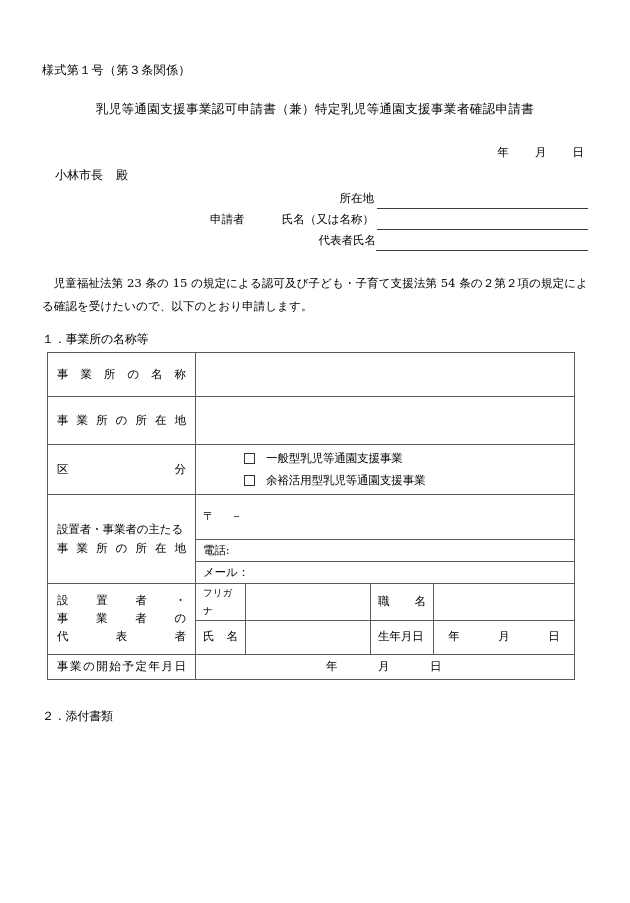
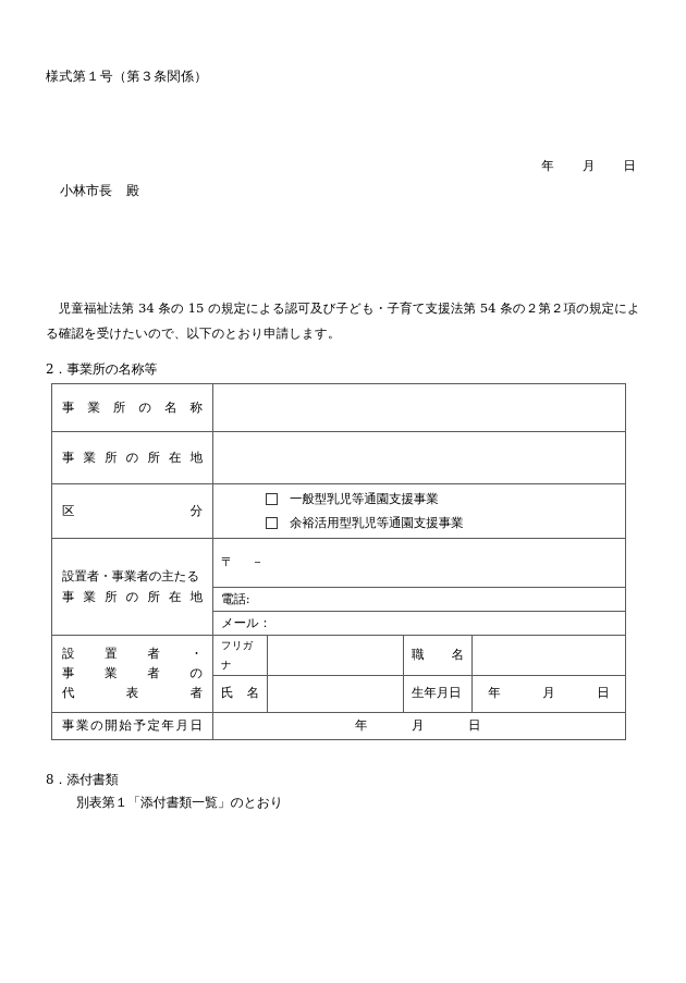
  様式第１号（第３条関係）
- 乳児等通園支援事業認可申請書（兼）特定乳児等通園支援事業者確認申請書
  年 月 日
  小林市長 殿
- 所在地
- 申請者
- 氏名（又は名称）
- 代表者氏名
- 児童福祉法第 23 条の 15 の規定による認可及び子ども・子育て支援法第 54 条の２第２項の規定による確認を受けたいので、以下のとおり申請します。
+ 児童福祉法第 34 条の 15 の規定による認可及び子ども・子育て支援法第 54 条の２第２項の規定による確認を受けたいので、以下のとおり申請します。
- １．事業所の名称等
+ 2．事業所の名称等
  事 業 所 の 名 称
  事 業 所 の 所 在 地
  区 分	一般型乳児等通園支援事業 余裕活用型乳児等通園支援事業
  設置者・事業者の主たる 事 業 所 の 所 在 地	〒 －
  電話:
  メール：
  設 置 者 ・ 事 業 者 の 代 表 者	フリガナ		職 名
  氏 名		生年月日	年 月 日
  事業 の 開始予 定年月 日	年 月 日
- ２．添付書類
+ 8．添付書類
+ 別表第１「添付書類一覧」のとおり
